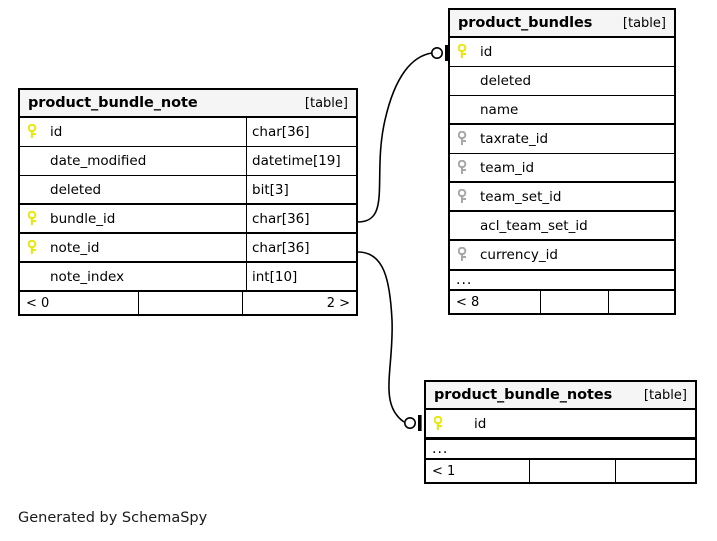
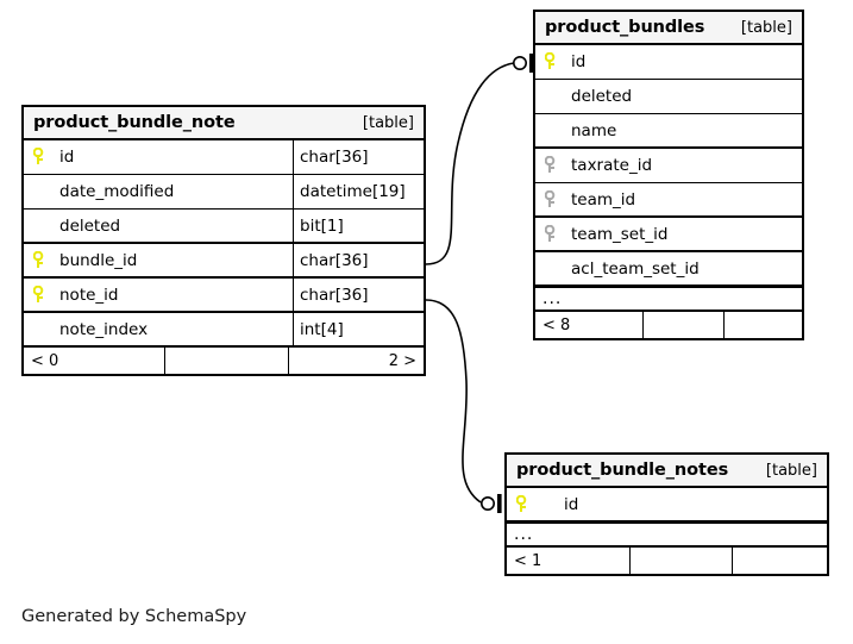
  product_bundle_note
  [table]
  id
  char[36]
  date_modified
  datetime[19]
  deleted
- bit[3]
+ bit[1]
  bundle_id
  char[36]
  note_id
  char[36]
  note_index
- int[10]
+ int[4]
  < 0
  2 >
  product_bundles
  [table]
  id
  deleted
  name
  taxrate_id
  team_id
  team_set_id
  acl_team_set_id
- currency_id
  ...
  < 8
  product_bundle_notes
  [table]
  id
  ...
  < 1
  Generated by SchemaSpy
